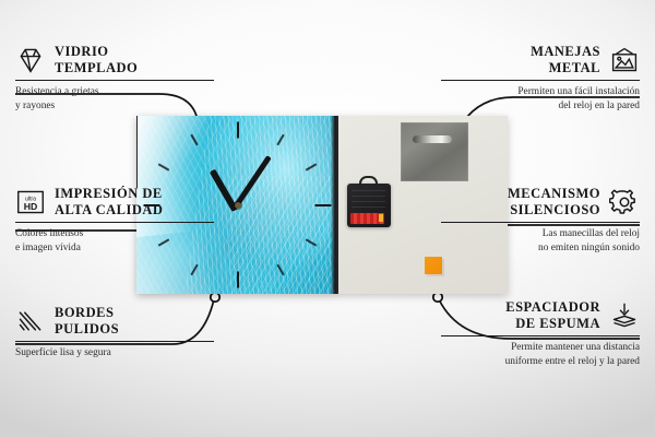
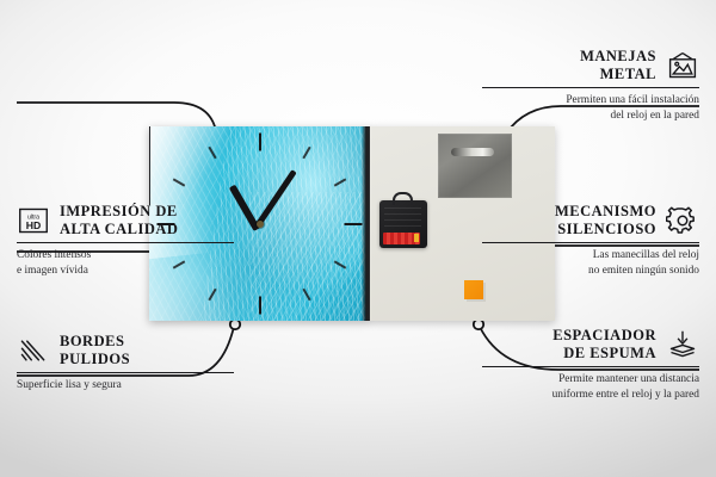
- VIDRIO
- TEMPLADO
- Resistencia a grietas
- y rayones
  HD
  IMPRESIÓN DE
  ALTA CALIDAD
  Colores intensos
  e imagen vívida
  BORDES
  PULIDOS
  Superficie lisa y segura
  MANEJAS
  METAL
  Permiten una fácil instalación
  del reloj en la pared
  MECANISMO
  SILENCIOSO
  Las manecillas del reloj
  no emiten ningún sonido
  ESPACIADOR
  DE ESPUMA
  Permite mantener una distancia
  uniforme entre el reloj y la pared
